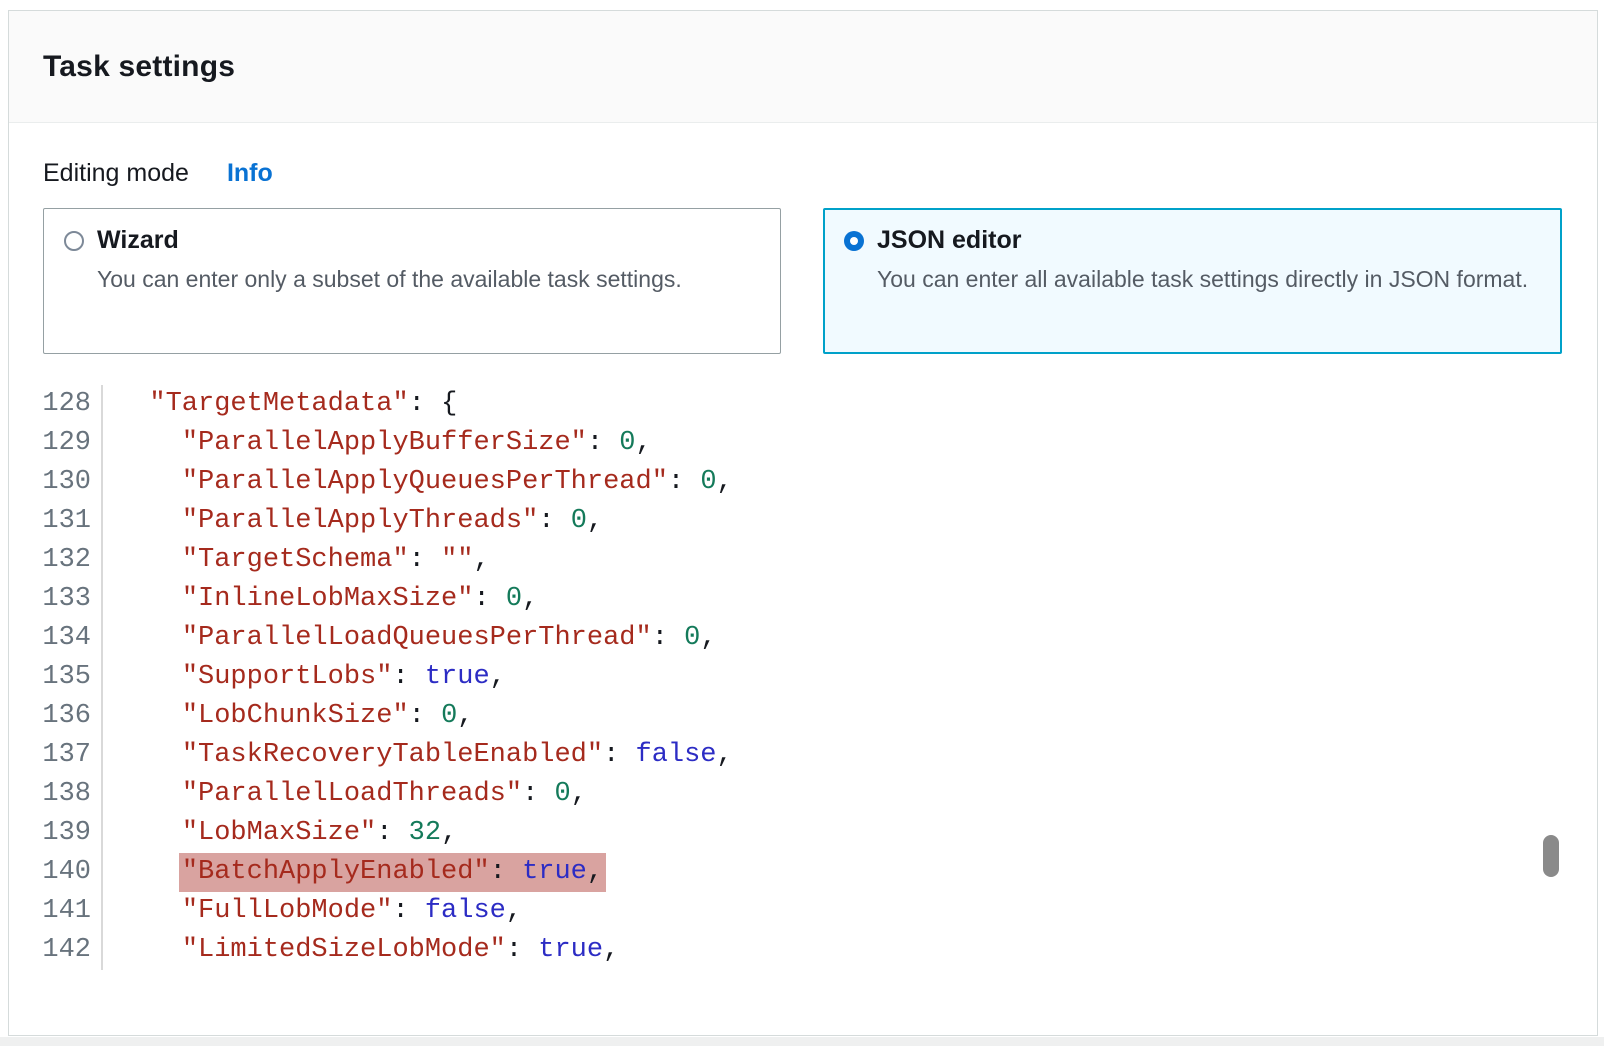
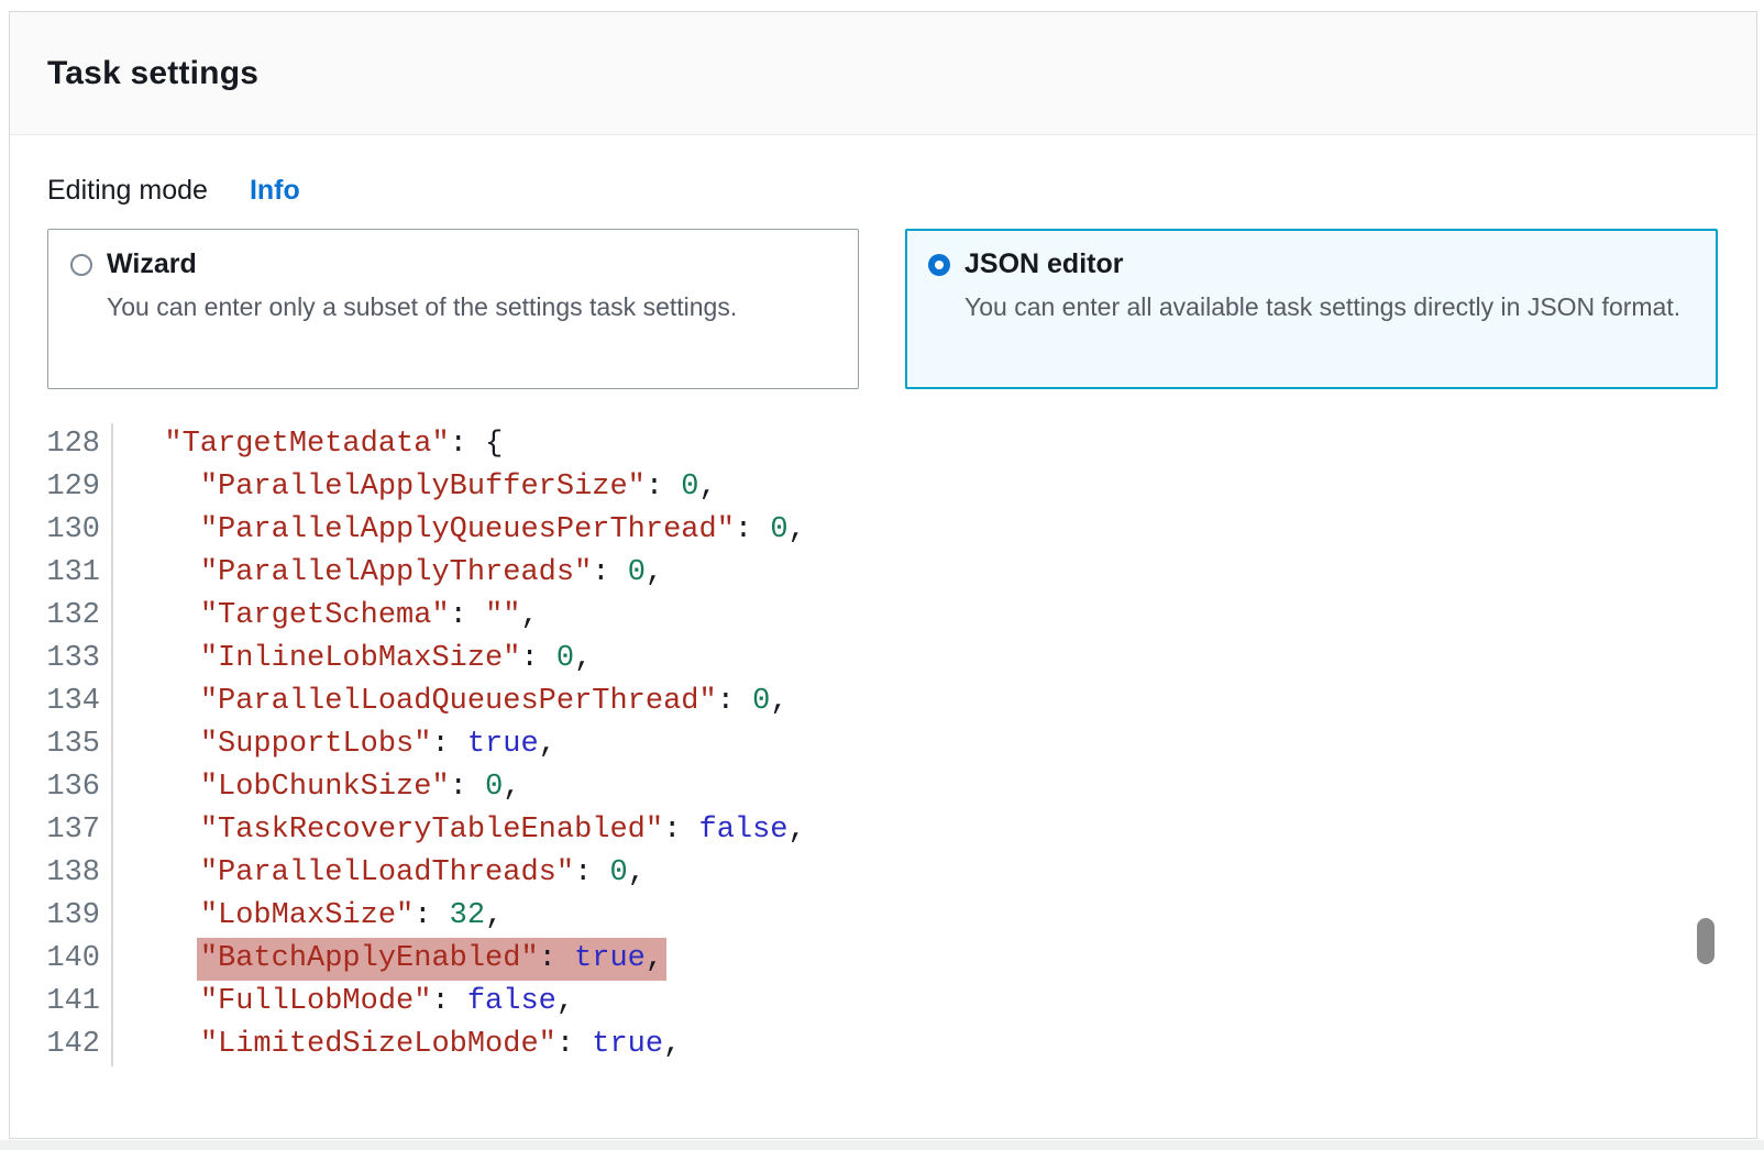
  Task settings
  Editing mode
  Info
  Wizard
- You can enter only a subset of the available task settings.
+ You can enter only a subset of the settings task settings.
  JSON editor
  You can enter all available task settings directly in JSON format.
  128
  "TargetMetadata": {
  129
  "ParallelApplyBufferSize": 0,
  130
  "ParallelApplyQueuesPerThread": 0,
  131
  "ParallelApplyThreads": 0,
  132
  "TargetSchema": "",
  133
  "InlineLobMaxSize": 0,
  134
  "ParallelLoadQueuesPerThread": 0,
  135
  "SupportLobs": true,
  136
  "LobChunkSize": 0,
  137
  "TaskRecoveryTableEnabled": false,
  138
  "ParallelLoadThreads": 0,
  139
  "LobMaxSize": 32,
  140
  "BatchApplyEnabled": true,
  141
  "FullLobMode": false,
  142
  "LimitedSizeLobMode": true,
